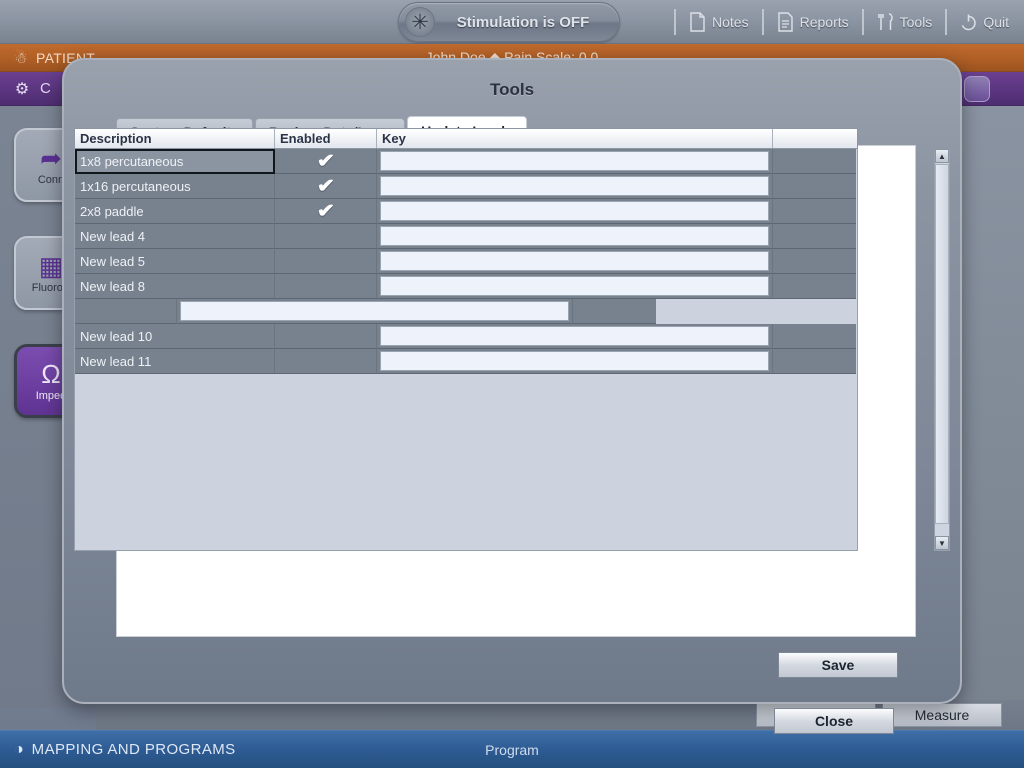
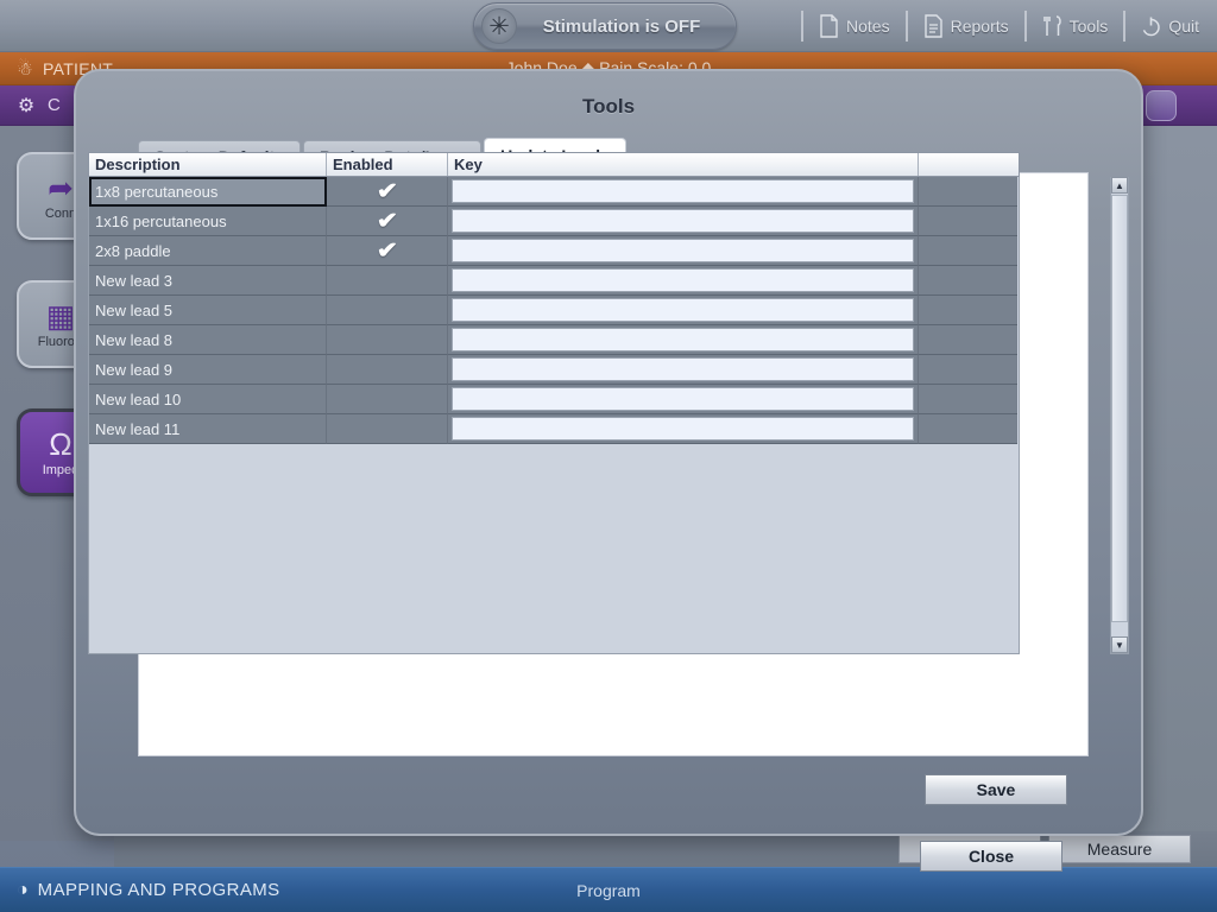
  Stimulation is OFF
  Notes
  Reports
  Tools
  Quit
  ☃
  PATIE
  John Doe ◆ Pain Scale: 0.0
  ⚙
  C
  ➦
  Con
  ▦
  Fluoro
  Ω
  Impe
  Measure
  ◑
  MAPPING AND PROGRAMS
  Program
  Tools
  Description
  Enabled
  Key
  1x8 percutaneous
  ✔
  1x16 percutaneous
  ✔
  2x8 paddle
  ✔
- New lead 4
+ New lead 3
  New lead 5
  New lead 8
+ New lead 9
  New lead 10
  New lead 11
  ▲
  ▼
  Save
  Close
